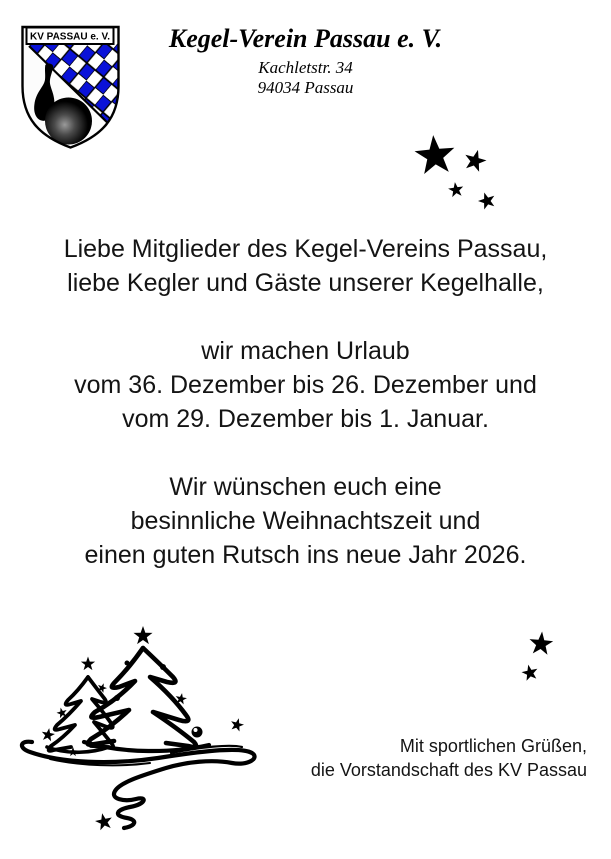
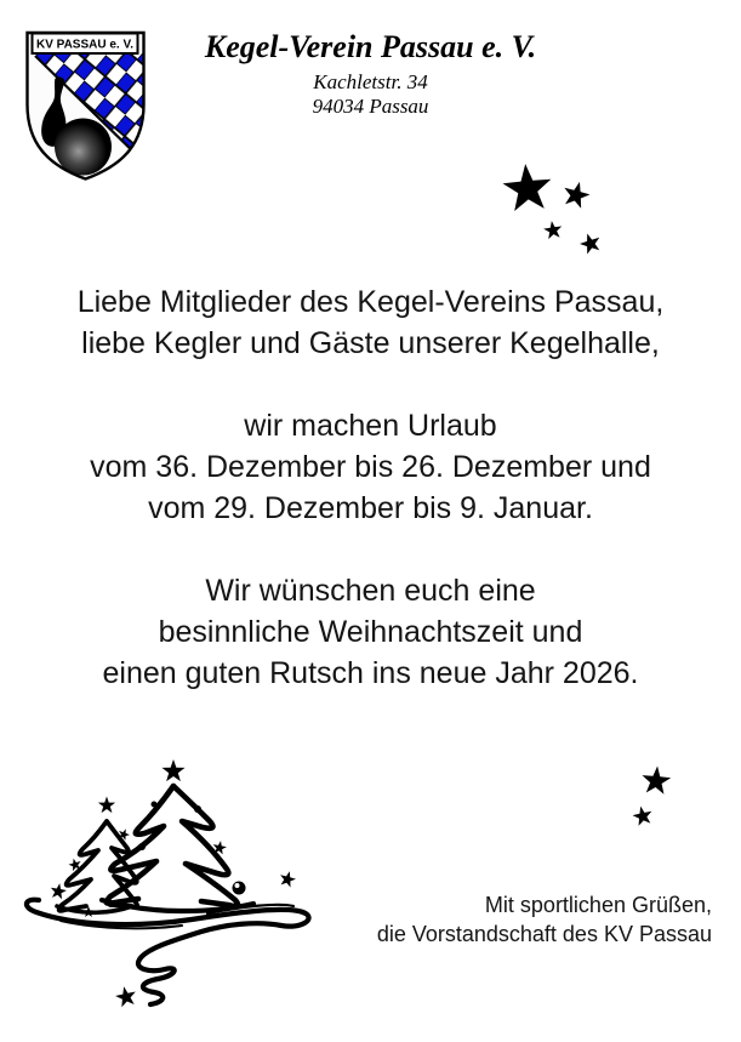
  KV PASSAU e. V.
  Kegel-Verein Passau e. V.
  Kachletstr. 34
  94034 Passau
  Liebe Mitglieder des Kegel-Vereins Passau,
  liebe Kegler und Gäste unserer Kegelhalle,
  wir machen Urlaub
  vom 36. Dezember bis 26. Dezember und
- vom 29. Dezember bis 1. Januar.
+ vom 29. Dezember bis 9. Januar.
  Wir wünschen euch eine
  besinnliche Weihnachtszeit und
  einen guten Rutsch ins neue Jahr 2026.
  Mit sportlichen Grüßen,
  die Vorstandschaft des KV Passau
